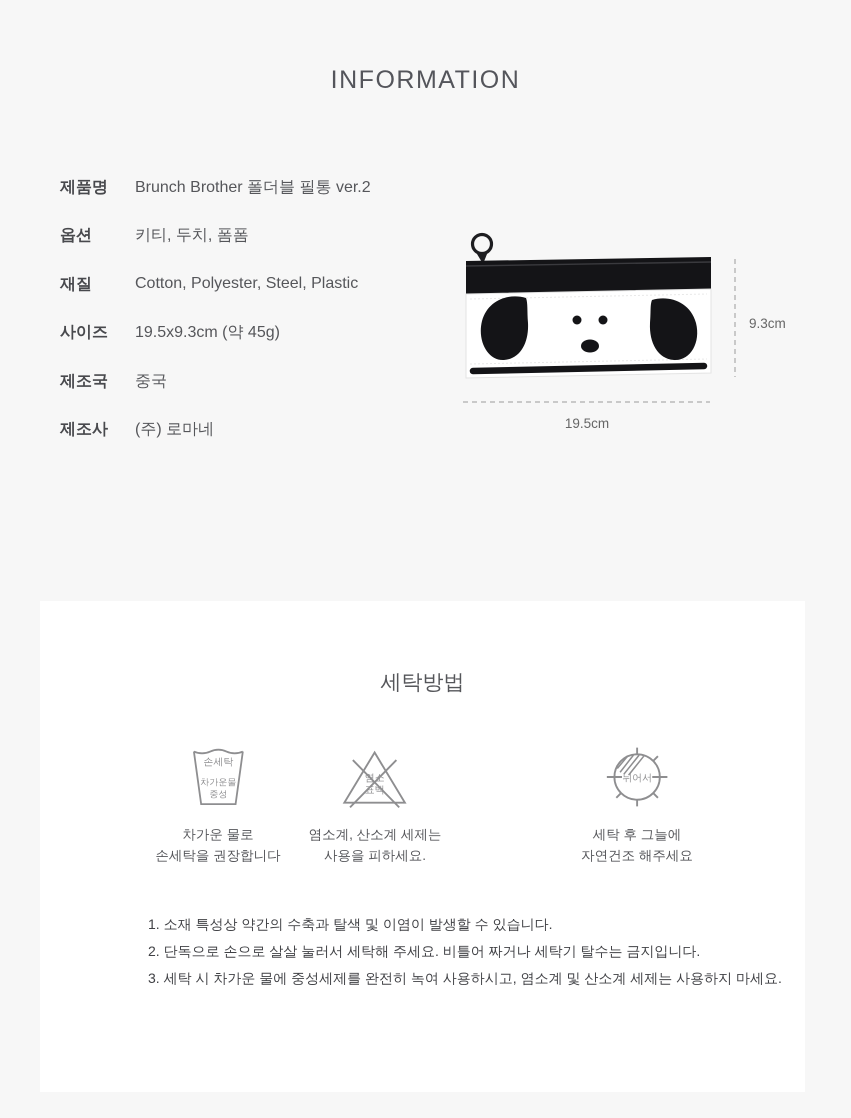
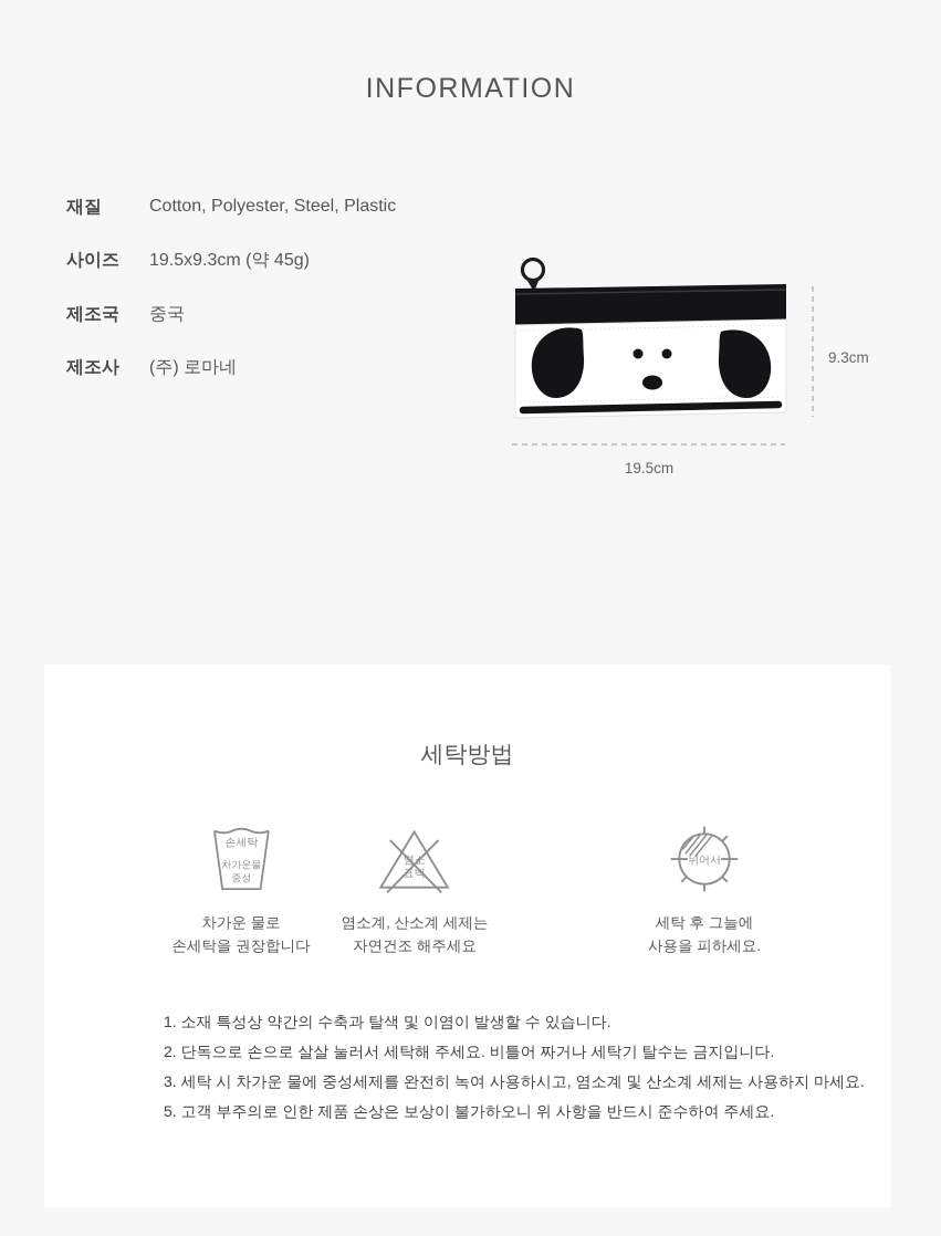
  INFORMATION
- 제품명
- Brunch Brother 폴더블 필통 ver.2
- 옵션
- 키티, 두치, 폼폼
  재질
  Cotton, Polyester, Steel, Plastic
  사이즈
  19.5x9.3cm (약 45g)
  제조국
  중국
  제조사
  (주) 로마네
  9.3cm
  19.5cm
  세탁방법
  손세탁
  차가운물
  중성
  차가운 물로
  손세탁을 권장합니다
  염소
  표백
  염소계, 산소계 세제는
- 사용을 피하세요.
+ 자연건조 해주세요
  뉘어서
  세탁 후 그늘에
- 자연건조 해주세요
+ 사용을 피하세요.
  1. 소재 특성상 약간의 수축과 탈색 및 이염이 발생할 수 있습니다.
  2. 단독으로 손으로 살살 눌러서 세탁해 주세요. 비틀어 짜거나 세탁기 탈수는 금지입니다.
  3. 세탁 시 차가운 물에 중성세제를 완전히 녹여 사용하시고, 염소계 및 산소계 세제는 사용하지 마세요.
+ 5. 고객 부주의로 인한 제품 손상은 보상이 불가하오니 위 사항을 반드시 준수하여 주세요.
